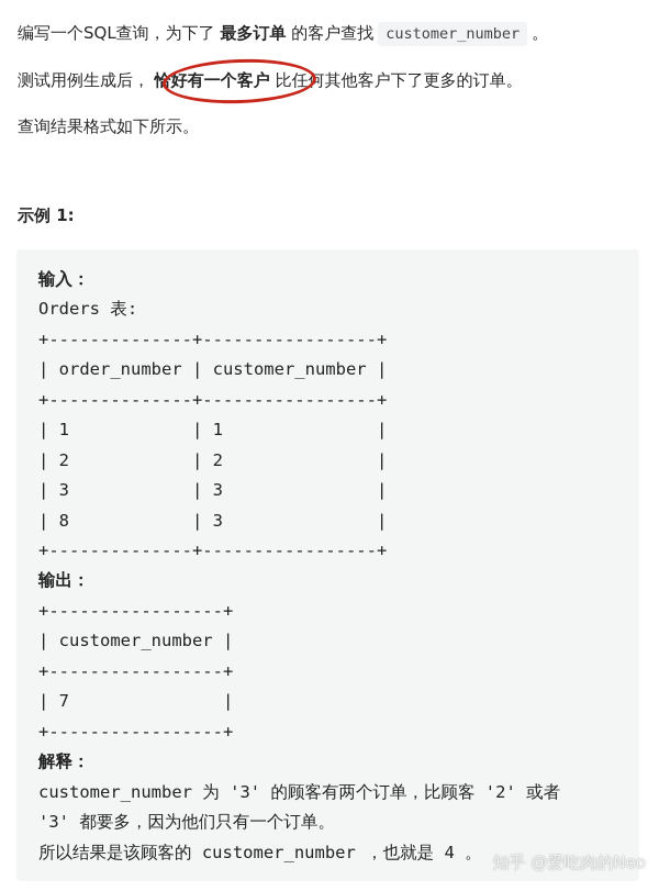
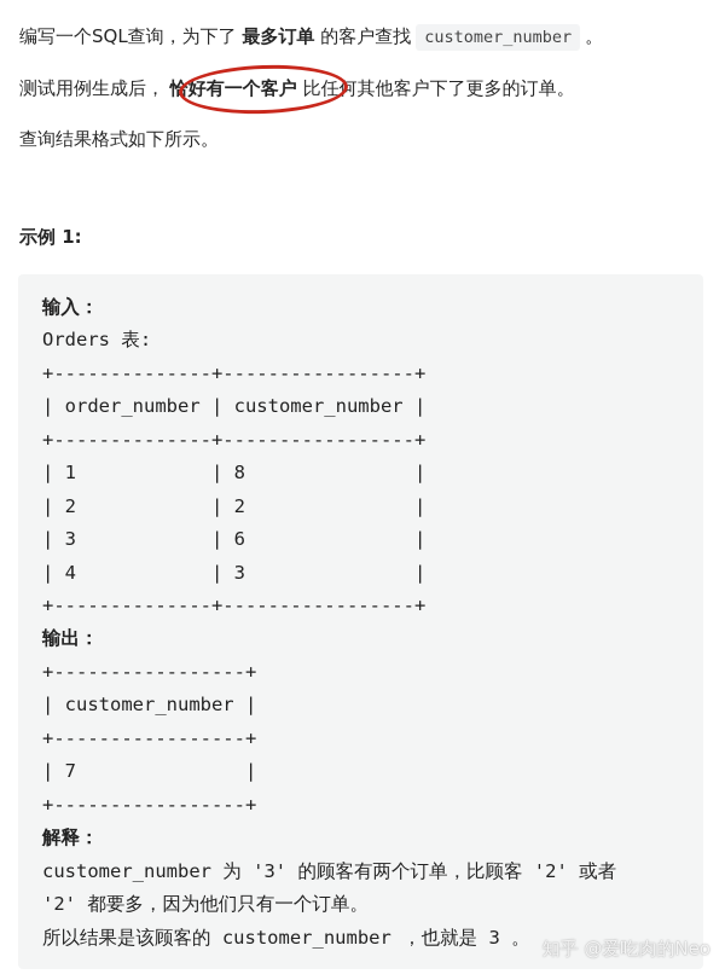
  编写一个SQL查询，为下了 最多订单 的客户查找 customer_number 。
  测试用例生成后， 恰好有一个客户 比任何其他客户下了更多的订单。
  查询结果格式如下所示。
  示例 1:
  输入：
  Orders 表:
  +--------------+-----------------+
  | order_number | customer_number |
  +--------------+-----------------+
- | 1 | 1 |
+ | 1 | 8 |
  | 2 | 2 |
- | 3 | 3 |
+ | 3 | 6 |
- | 8 | 3 |
+ | 4 | 3 |
  +--------------+-----------------+
  输出：
  +-----------------+
  | customer_number |
  +-----------------+
  | 7 |
  +-----------------+
  解释：
  customer_number 为 '3' 的顾客有两个订单，比顾客 '2' 或者
- '3' 都要多，因为他们只有一个订单。
+ '2' 都要多，因为他们只有一个订单。
- 所以结果是该顾客的 customer_number ，也就是 4 。
+ 所以结果是该顾客的 customer_number ，也就是 3 。
  知乎 @爱吃肉的Neo
